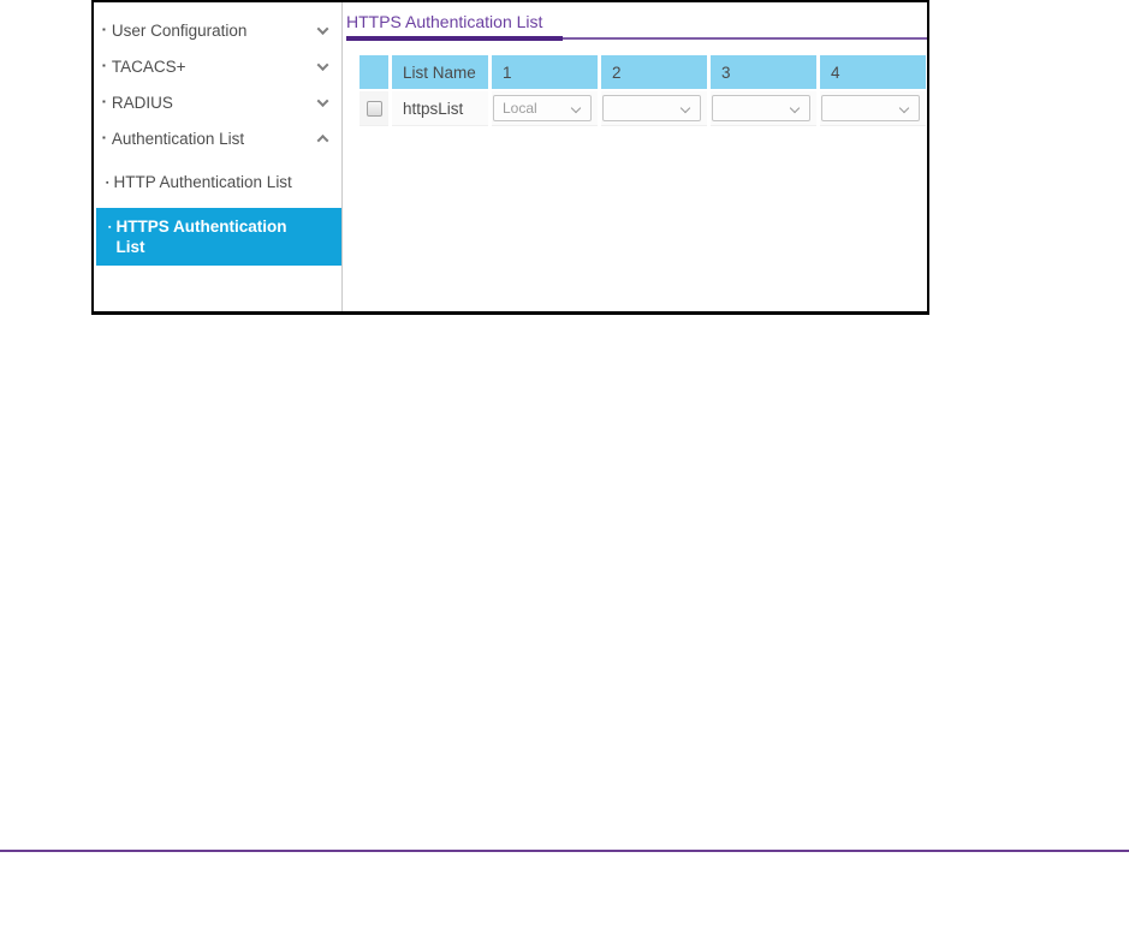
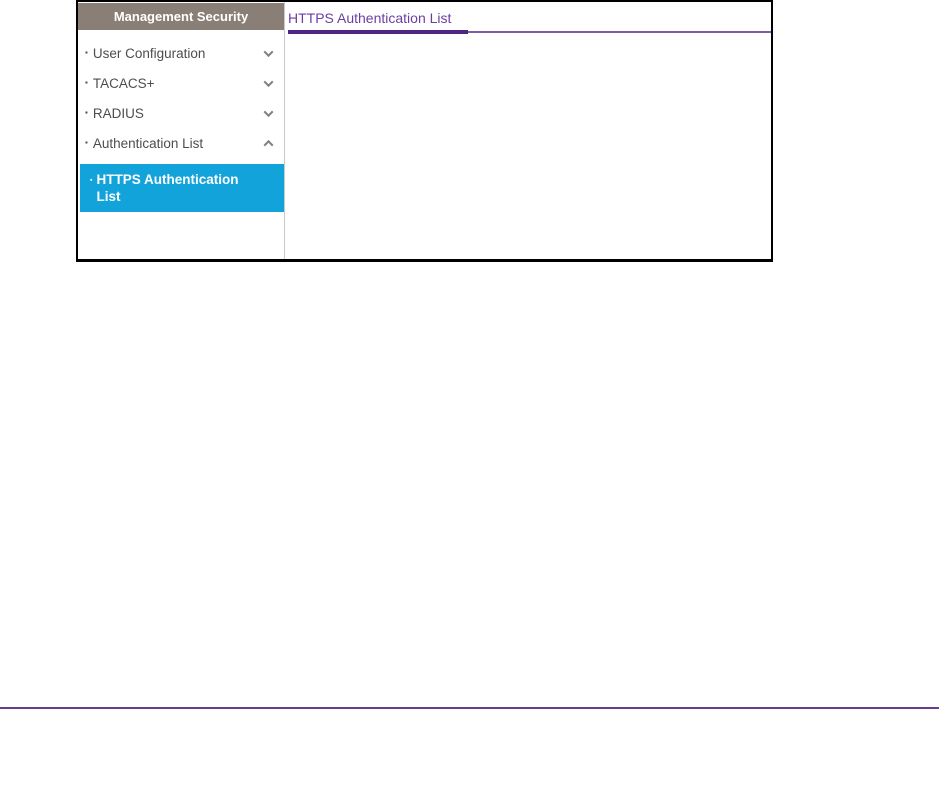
+ Management Security
  ▪
  User Configuration
  ▪
  TACACS+
  ▪
  RADIUS
  ▪
  Authentication List
- HTTP Authentication List
  HTTPS Authentication List
  HTTPS Authentication List
- List Name
- 1
- 2
- 3
- 4
- httpsList
- Local
